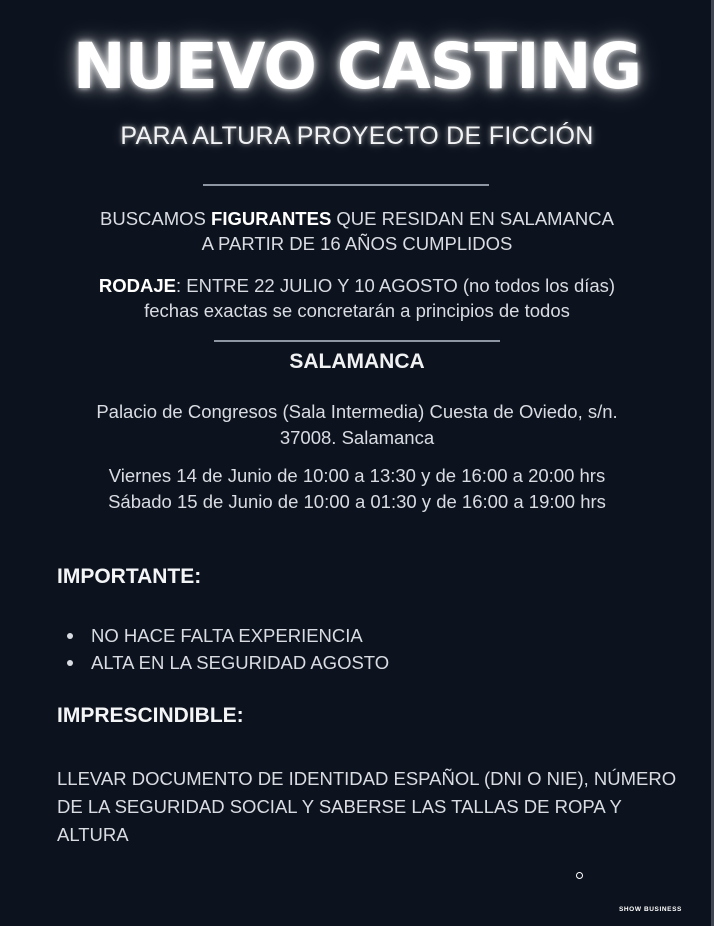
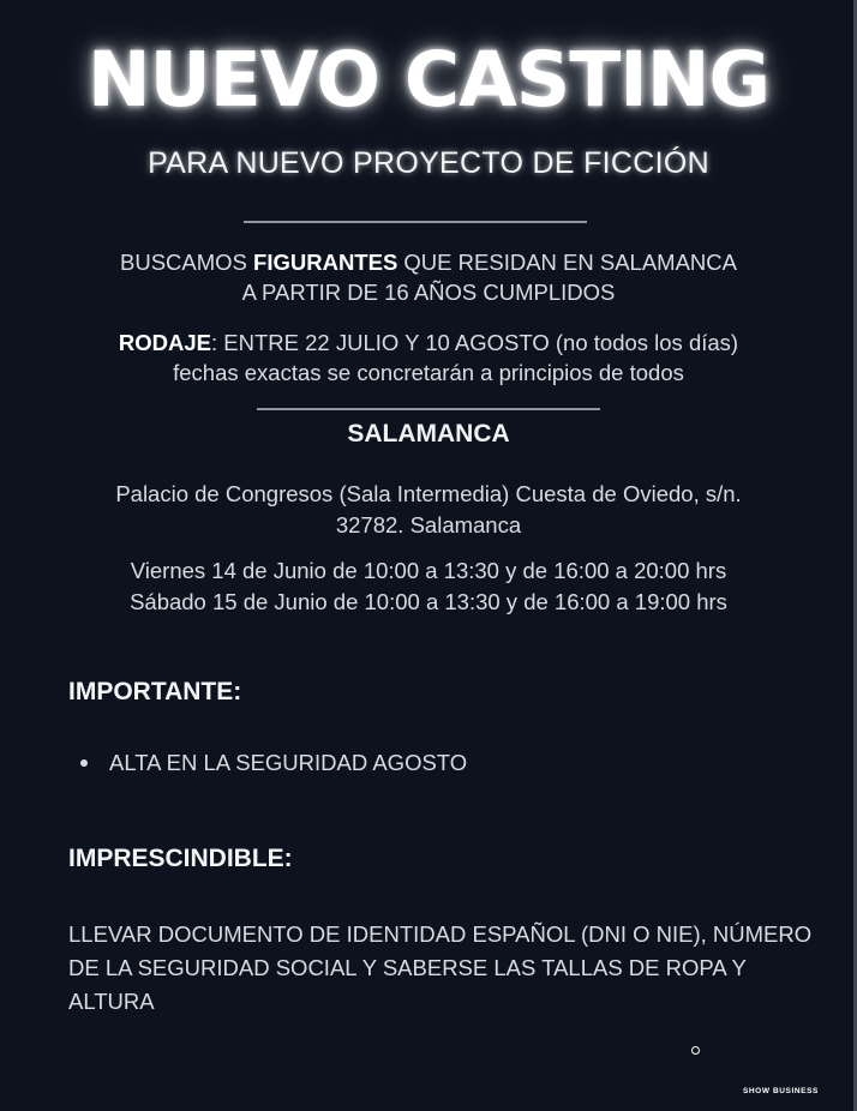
  NUEVO CASTING
- PARA ALTURA PROYECTO DE FICCIÓN
+ PARA NUEVO PROYECTO DE FICCIÓN
  BUSCAMOS FIGURANTES QUE RESIDAN EN SALAMANCA
  A PARTIR DE 16 AÑOS CUMPLIDOS
  RODAJE: ENTRE 22 JULIO Y 10 AGOSTO (no todos los días)
  fechas exactas se concretarán a principios de todos
  SALAMANCA
  Palacio de Congresos (Sala Intermedia) Cuesta de Oviedo, s/n.
- 37008. Salamanca
+ 32782. Salamanca
  Viernes 14 de Junio de 10:00 a 13:30 y de 16:00 a 20:00 hrs
- Sábado 15 de Junio de 10:00 a 01:30 y de 16:00 a 19:00 hrs
+ Sábado 15 de Junio de 10:00 a 13:30 y de 16:00 a 19:00 hrs
  IMPORTANTE:
- NO HACE FALTA EXPERIENCIA
  ALTA EN LA SEGURIDAD AGOSTO
  IMPRESCINDIBLE:
  LLEVAR DOCUMENTO DE IDENTIDAD ESPAÑOL (DNI O NIE), NÚMERO DE LA SEGURIDAD SOCIAL Y SABERSE LAS TALLAS DE ROPA Y ALTURA
